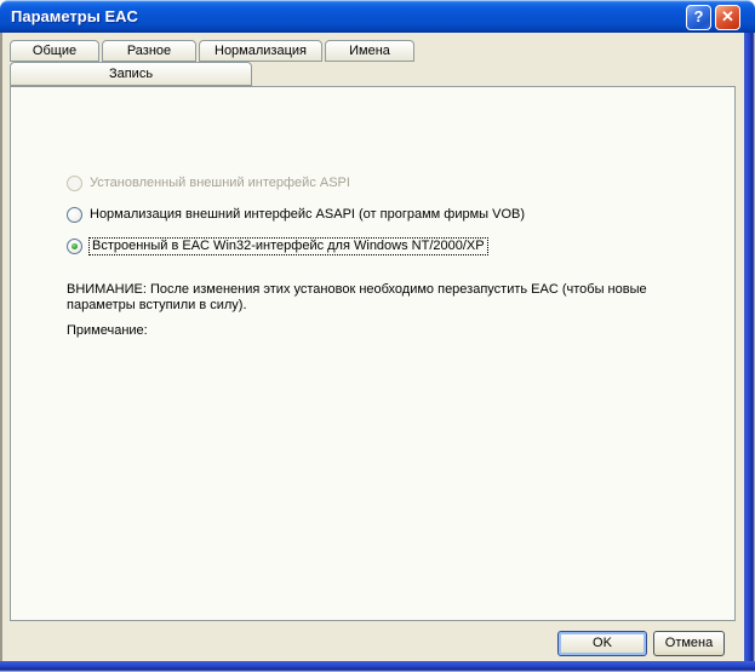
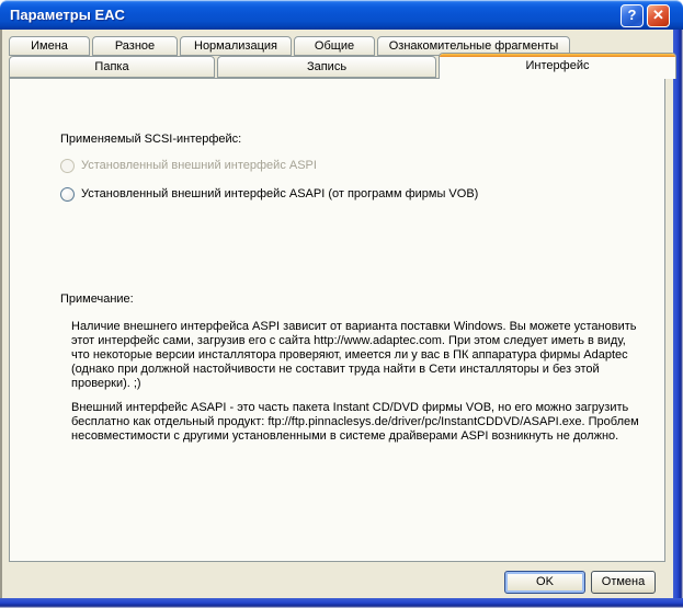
  Параметры EAC
  ?
  ✕
- Общие
+ Имена
  Разное
  Нормализация
- Имена
+ Общие
+ Ознакомительные фрагменты
+ Папка
  Запись
+ Интерфейс
+ Применяемый SCSI-интерфейс:
  Установленный внешний интерфейс ASPI
- Нормализация внешний интерфейс ASAPI (от программ фирмы VOB)
+ Установленный внешний интерфейс ASAPI (от программ фирмы VOB)
- Встроенный в EAC Win32-интерфейс для Windows NT/2000/XP
- ВНИМАНИЕ: После изменения этих установок необходимо перезапустить EAC (чтобы новые параметры вступили в силу).
  Примечание:
+ Наличие внешнего интерфейса ASPI зависит от варианта поставки Windows. Вы можете установить этот интерфейс сами, загрузив его с сайта http://www.adaptec.com. При этом следует иметь в виду, что некоторые версии инсталлятора проверяют, имеется ли у вас в ПК аппаратура фирмы Adaptec (однако при должной настойчивости не составит труда найти в Сети инсталляторы и без этой проверки). ;)
+ Внешний интерфейс ASAPI - это часть пакета Instant CD/DVD фирмы VOB, но его можно загрузить бесплатно как отдельный продукт: ftp://ftp.pinnaclesys.de/driver/pc/InstantCDDVD/ASAPI.exe. Проблем несовместимости с другими установленными в системе драйверами ASPI возникнуть не должно.
  OK
  Отмена
